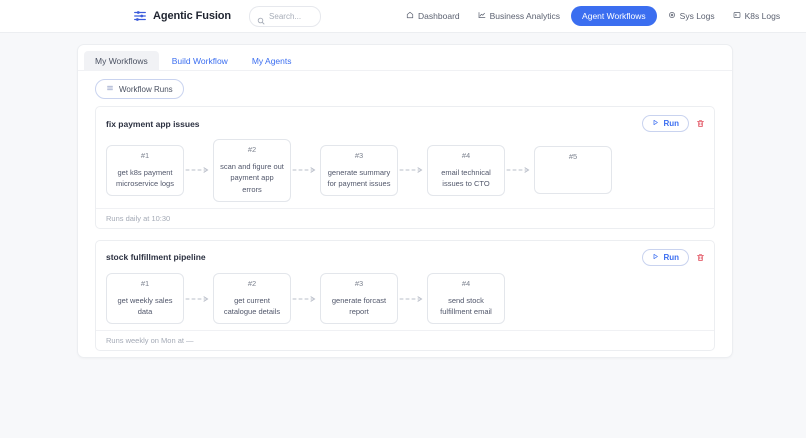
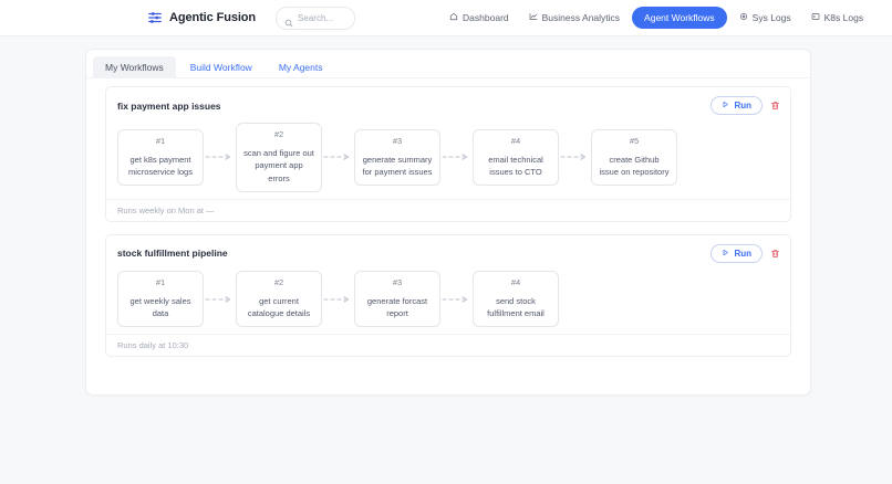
  Agentic Fusion
  Search...
  Dashboard
  Business Analytics
  Agent Workflows
  Sys Logs
  K8s Logs
  My Workflows
  Build Workflow
  My Agents
- Workflow Runs
  fix payment app issues
  Run
  #1
  get k8s payment microservice logs
  #2
  scan and figure out payment app errors
  #3
  generate summary for payment issues
  #4
  email technical issues to CTO
  #5
+ create Github issue on repository
- Runs daily at 10:30
+ Runs weekly on Mon at —
  stock fulfillment pipeline
  Run
  #1
  get weekly sales data
  #2
  get current catalogue details
  #3
  generate forcast report
  #4
  send stock fulfillment email
- Runs weekly on Mon at —
+ Runs daily at 10:30
